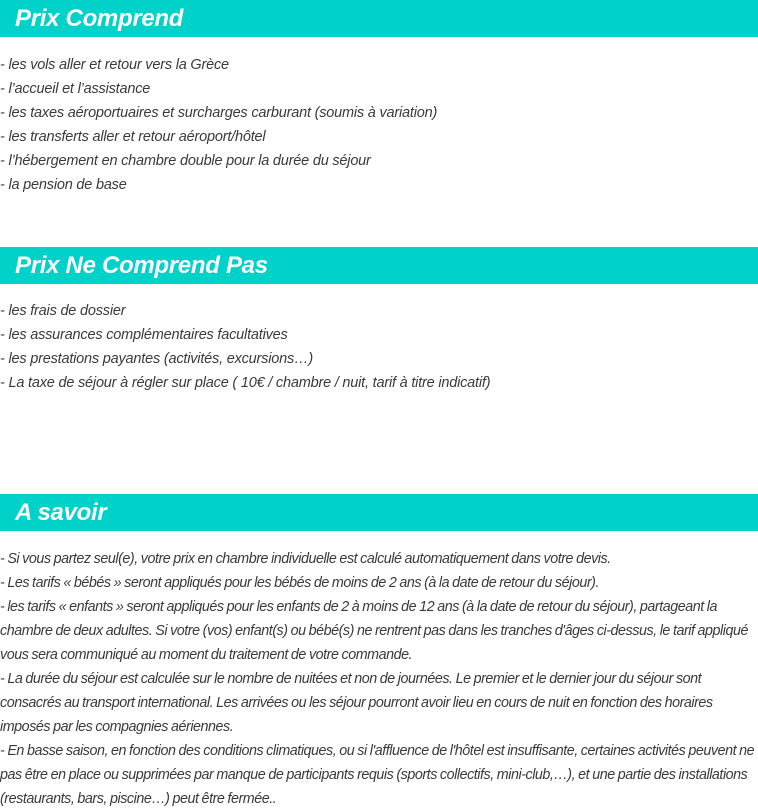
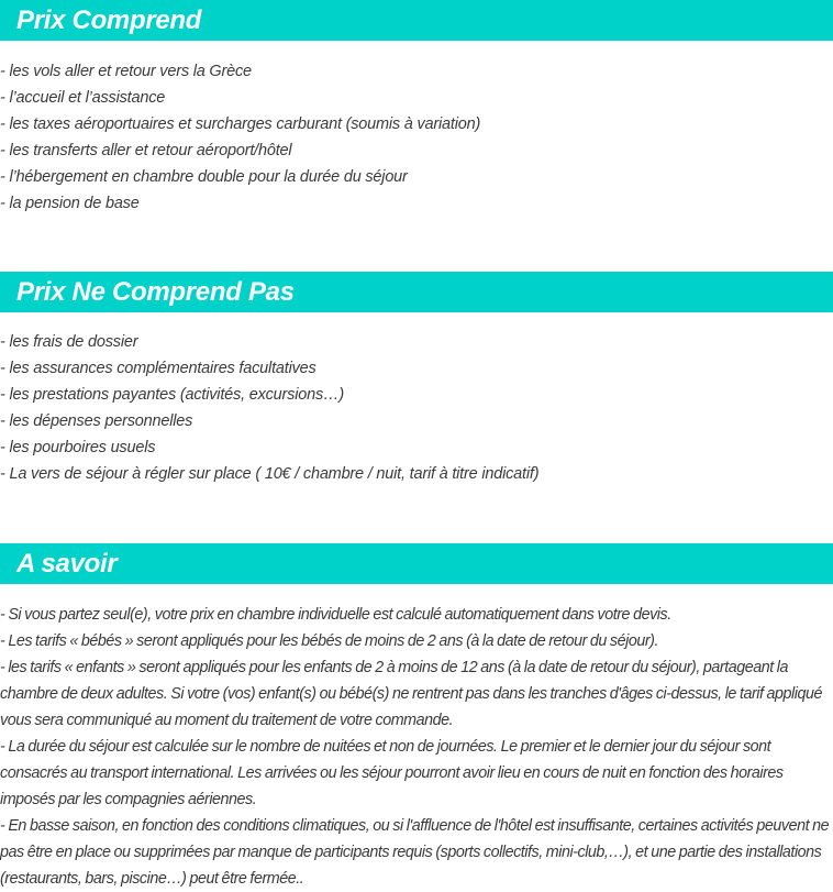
  Prix Comprend
  - les vols aller et retour vers la Grèce
  - l’accueil et l’assistance
  - les taxes aéroportuaires et surcharges carburant (soumis à variation)
  - les transferts aller et retour aéroport/hôtel
  - l’hébergement en chambre double pour la durée du séjour
  - la pension de base
  Prix Ne Comprend Pas
  - les frais de dossier
  - les assurances complémentaires facultatives
  - les prestations payantes (activités, excursions…)
+ - les dépenses personnelles
+ - les pourboires usuels
- - La taxe de séjour à régler sur place ( 10€ / chambre / nuit, tarif à titre indicatif)
+ - La vers de séjour à régler sur place ( 10€ / chambre / nuit, tarif à titre indicatif)
  A savoir
  - Si vous partez seul(e), votre prix en chambre individuelle est calculé automatiquement dans votre devis.
  - Les tarifs « bébés » seront appliqués pour les bébés de moins de 2 ans (à la date de retour du séjour).
  - les tarifs « enfants » seront appliqués pour les enfants de 2 à moins de 12 ans (à la date de retour du séjour), partageant la chambre de deux adultes. Si votre (vos) enfant(s) ou bébé(s) ne rentrent pas dans les tranches d'âges ci-dessus, le tarif appliqué vous sera communiqué au moment du traitement de votre commande.
  - La durée du séjour est calculée sur le nombre de nuitées et non de journées. Le premier et le dernier jour du séjour sont consacrés au transport international. Les arrivées ou les séjour pourront avoir lieu en cours de nuit en fonction des horaires imposés par les compagnies aériennes.
  - En basse saison, en fonction des conditions climatiques, ou si l'affluence de l'hôtel est insuffisante, certaines activités peuvent ne pas être en place ou supprimées par manque de participants requis (sports collectifs, mini-club,…), et une partie des installations (restaurants, bars, piscine…) peut être fermée..
